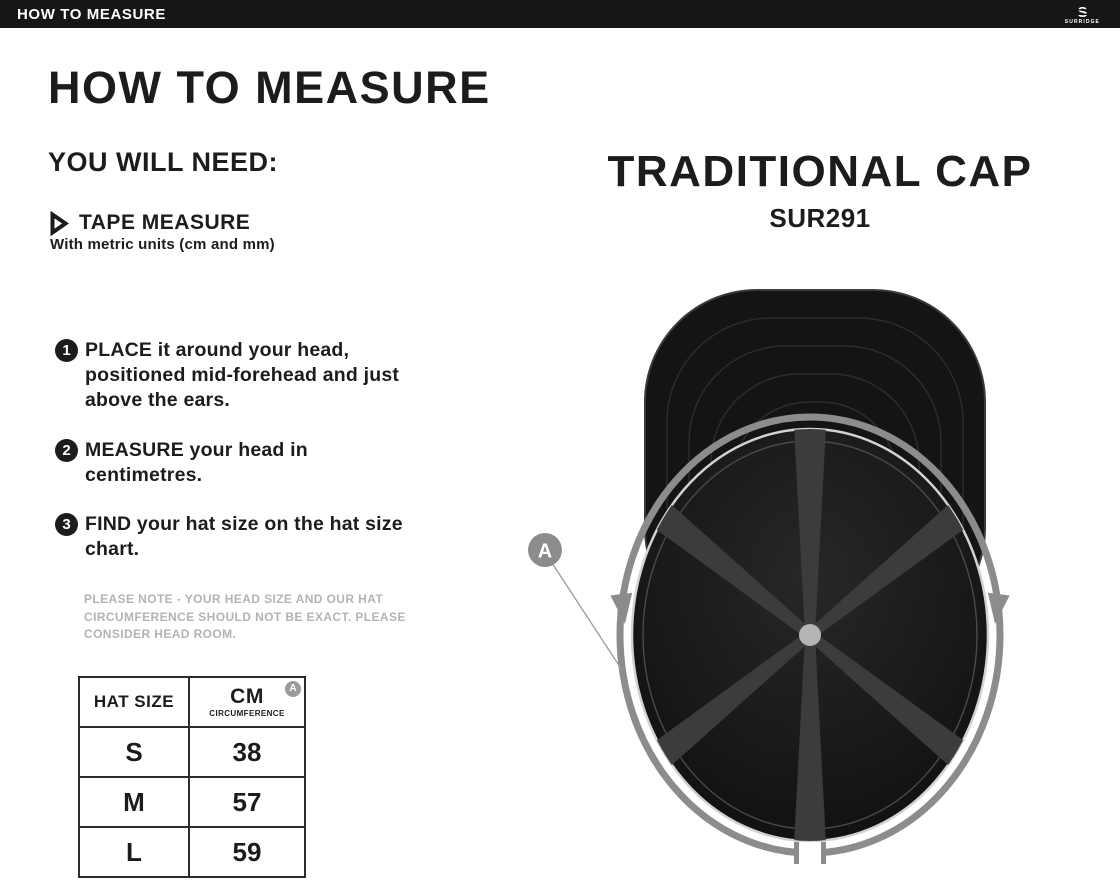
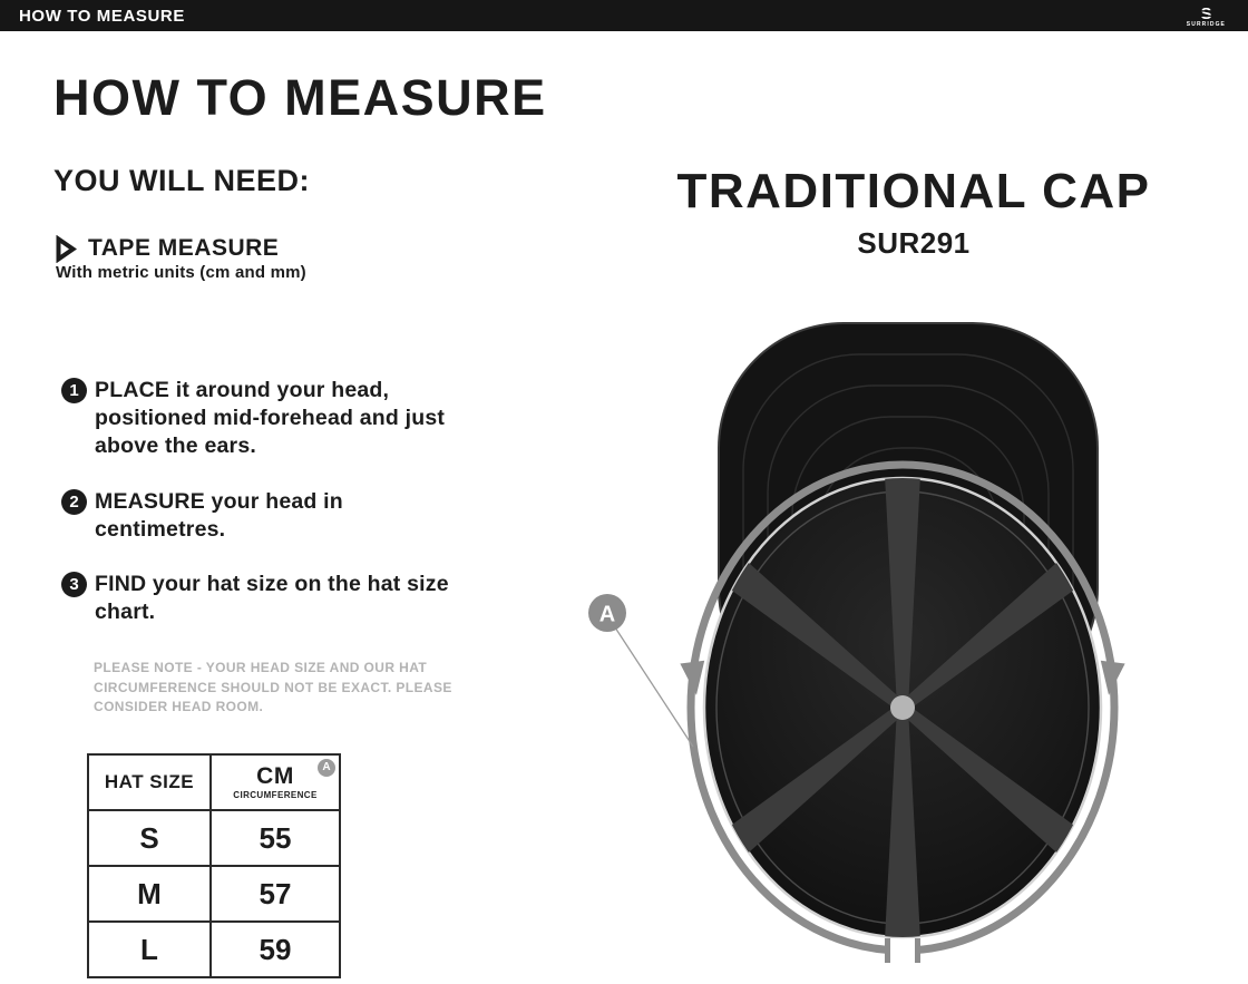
  HOW TO MEASURE
  S
  HOW TO MEASURE
  YOU WILL NEED:
  TAPE MEASURE
  With metric units (cm and mm)
  1
  PLACE it around your head, positioned mid-forehead and just above the ears.
  2
  MEASURE your head in centimetres.
  3
  FIND your hat size on the hat size chart.
  PLEASE NOTE - YOUR HEAD SIZE AND OUR HAT CIRCUMFERENCE SHOULD NOT BE EXACT. PLEASE CONSIDER HEAD ROOM.
  HAT SIZE	CM CIRCUMFERENCE A
- S	38
+ S	55
  M	57
  L	59
  TRADITIONAL CAP
  SUR291
  A
